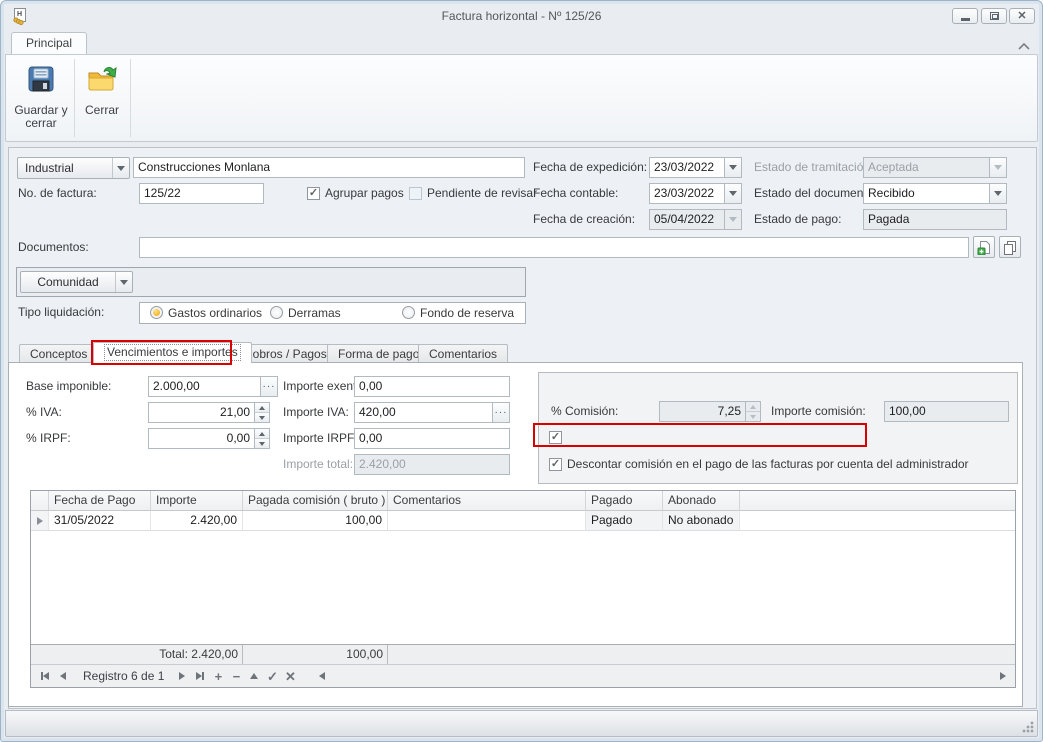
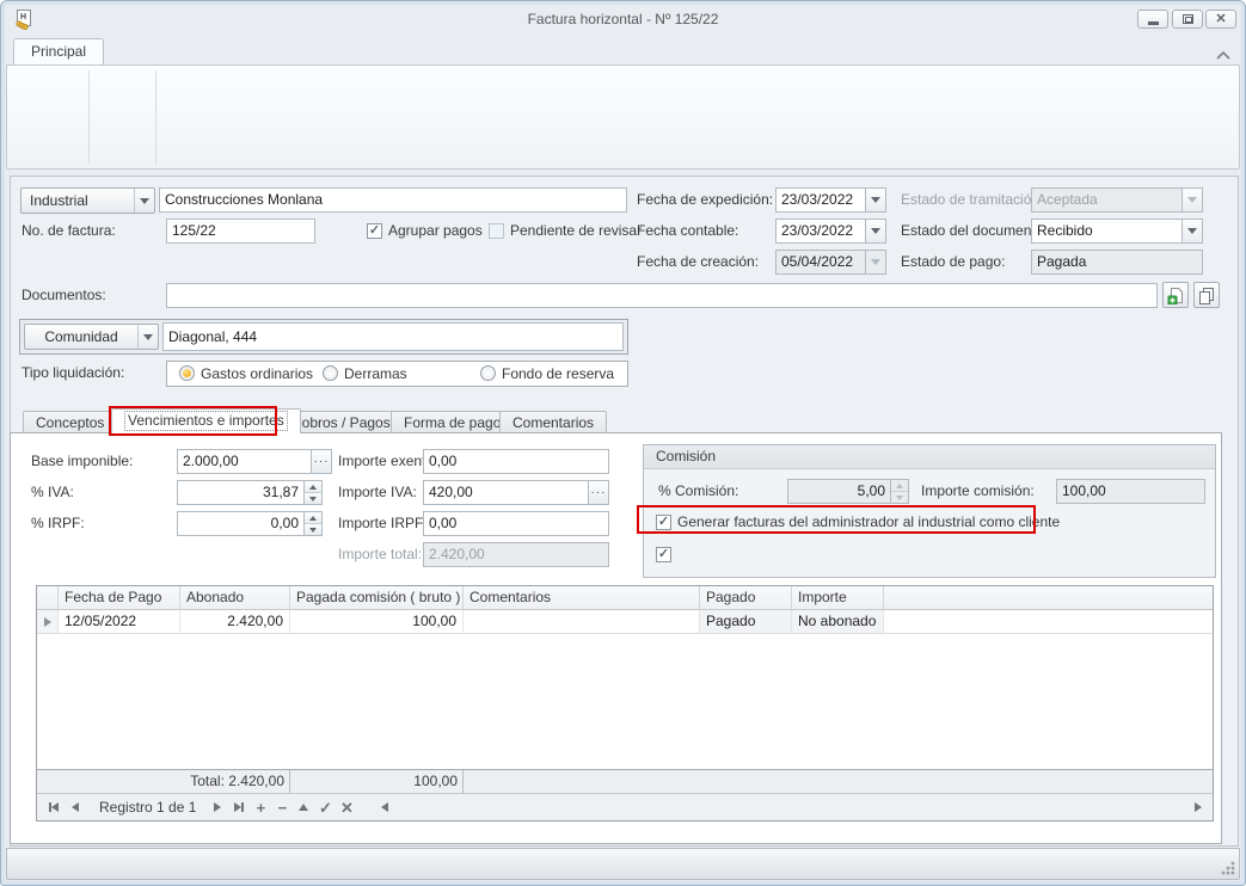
- Factura horizontal - Nº 125/26
+ Factura horizontal - Nº 125/22
  ✕
  Principal
- Guardar y cerrar
- Cerrar
  Industrial
  Construcciones Monlana
  Fecha de expedición:
  23/03/2022
  Estado de tramitació
  Aceptada
  No. de factura:
  125/22
  ✓
  Agrupar pagos
  Pendiente de revisar
  Fecha contable:
  23/03/2022
  Estado del documen
  Recibido
  Fecha de creación:
  05/04/2022
  Estado de pago:
  Pagada
  Documentos:
  Comunidad
+ Diagonal, 444
  Tipo liquidación:
  Gastos ordinarios
  Derramas
  Fondo de reserva
  Conceptos
  Vencimientos e importes
  obros / Pagos
  Forma de pago
  Comentarios
  Base imponible:
  2.000,00
  ···
  % IVA:
- 21,00
+ 31,87
  % IRPF:
  0,00
  Importe exen
  0,00
  Importe IVA:
  420,00
  ···
  Importe IRPF
  0,00
  Importe total:
  2.420,00
+ Comisión
  % Comisión:
- 7,25
+ 5,00
  Importe comisión:
  100,00
  ✓
+ Generar facturas del administrador al industrial como cliente
  ✓
- Descontar comisión en el pago de las facturas por cuenta del administrador
  Fecha de Pago
- Importe
+ Abonado
  Pagada comisión ( bruto )
  Comentarios
  Pagado
- Abonado
+ Importe
- 31/05/2022
+ 12/05/2022
  2.420,00
  100,00
  Pagado
  No abonado
  Total: 2.420,00
  100,00
- Registro 6 de 1
+ Registro 1 de 1
  +
  −
  ✓
  ✕
